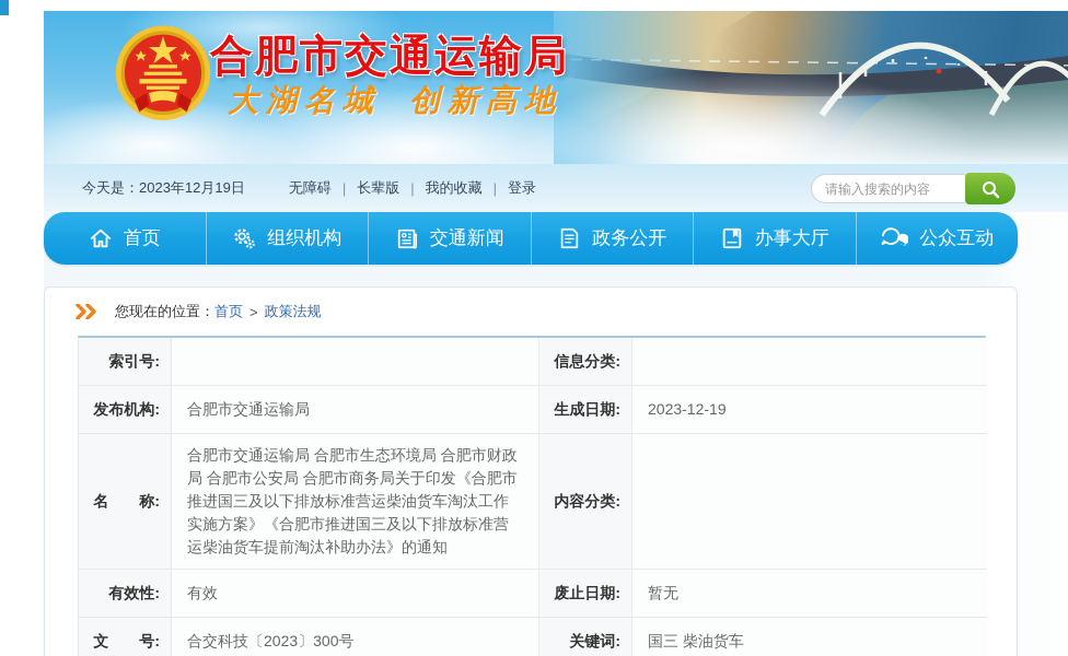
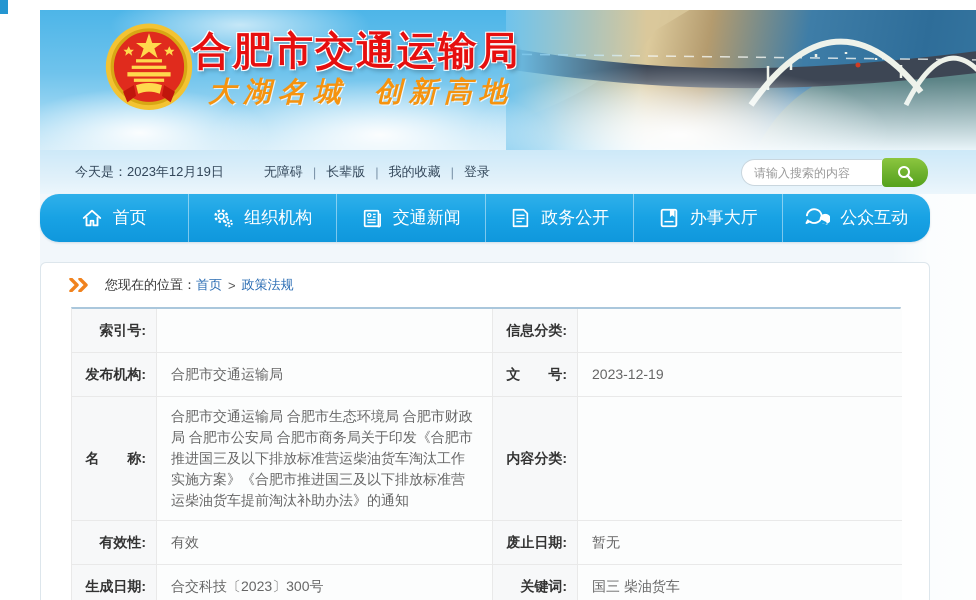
  合肥市交通运输局
  大湖名城 创新高地
  今天是：2023年12月19日
  无障碍
  |
  长辈版
  |
  我的收藏
  |
  登录
  请输入搜索的内容
  首页
  组织机构
  交通新闻
  政务公开
  办事大厅
  公众互动
  您现在的位置：
  首页
  >
  政策法规
  索引号:
  信息分类:
  发布机构:
  合肥市交通运输局
- 生成日期:
+ 文 号:
  2023-12-19
  名 称:
  合肥市交通运输局 合肥市生态环境局 合肥市财政局 合肥市公安局 合肥市商务局关于印发《合肥市推进国三及以下排放标准营运柴油货车淘汰工作实施方案》《合肥市推进国三及以下排放标准营运柴油货车提前淘汰补助办法》的通知
  内容分类:
  有效性:
  有效
  废止日期:
  暂无
- 文 号:
+ 生成日期:
  合交科技〔2023〕300号
  关键词:
  国三 柴油货车
